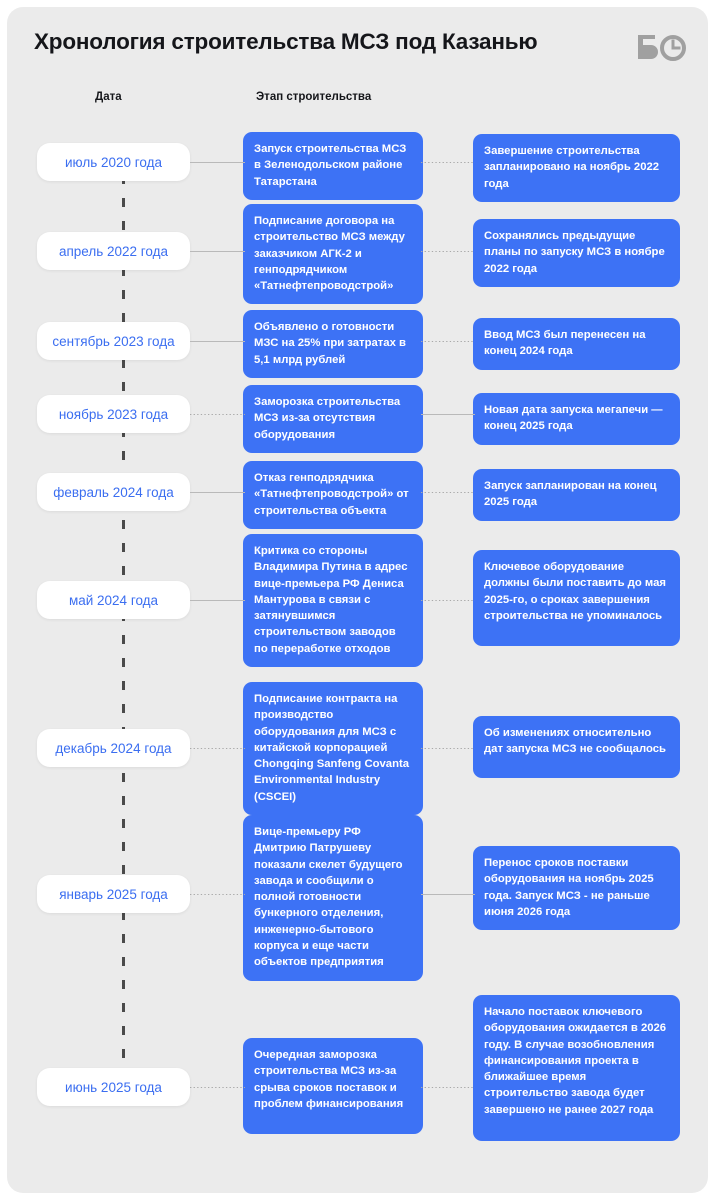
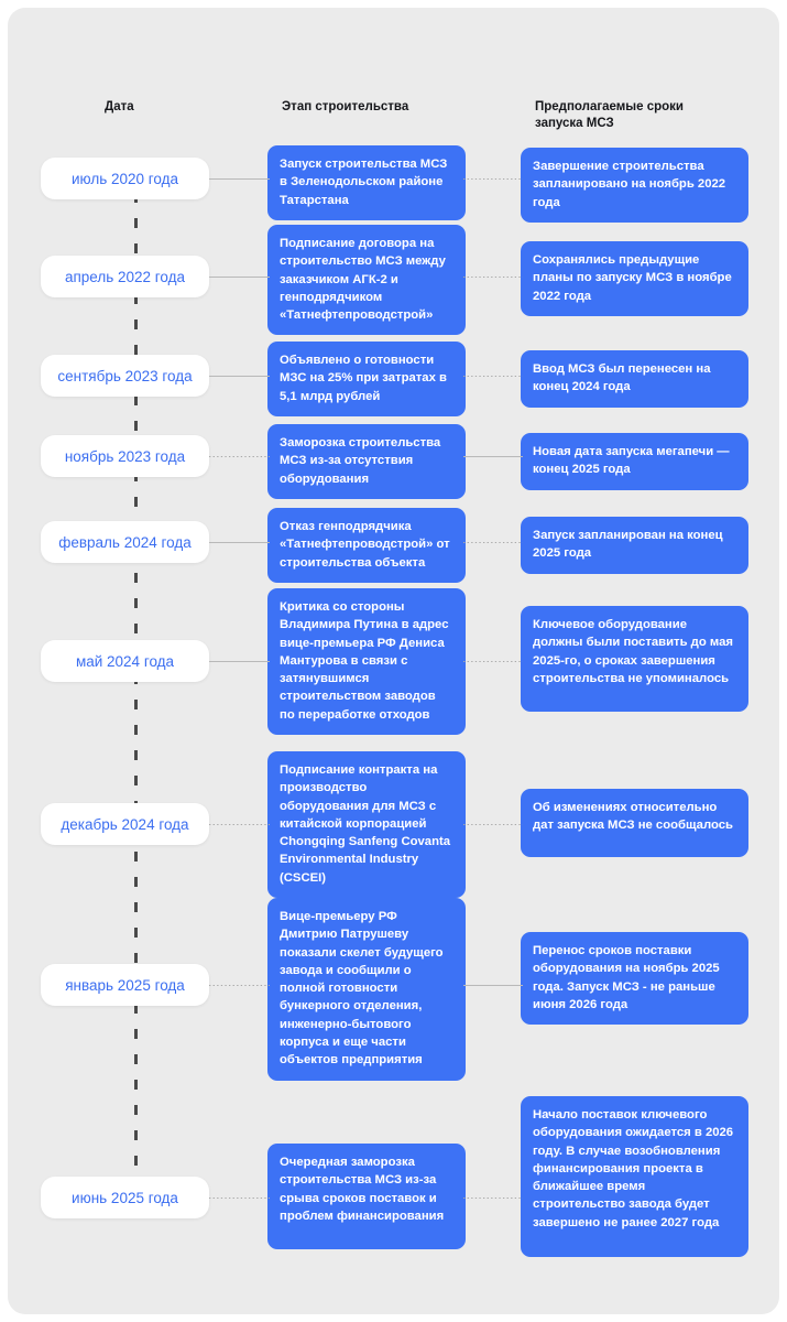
- Хронология строительства МСЗ под Казанью
  Дата
  Этап строительства
+ Предполагаемые сроки
+ запуска МСЗ
  июль 2020 года
  Запуск строительства МСЗ в Зеленодольском районе Татарстана
  Завершение строительства запланировано на ноябрь 2022 года
  апрель 2022 года
  Подписание договора на строительство МСЗ между заказчиком АГК-2 и генподрядчиком «Татнефтепроводстрой»
  Сохранялись предыдущие планы по запуску МСЗ в ноябре 2022 года
  сентябрь 2023 года
  Объявлено о готовности МЗС на 25% при затратах в 5,1 млрд рублей
  Ввод МСЗ был перенесен на конец 2024 года
  ноябрь 2023 года
  Заморозка строительства МСЗ из-за отсутствия оборудования
  Новая дата запуска мегапечи — конец 2025 года
  февраль 2024 года
  Отказ генподрядчика «Татнефтепроводстрой» от строительства объекта
  Запуск запланирован на конец 2025 года
  май 2024 года
  Критика со стороны Владимира Путина в адрес вице-премьера РФ Дениса Мантурова в связи с затянувшимся строительством заводов по переработке отходов
  Ключевое оборудование должны были поставить до мая 2025-го, о сроках завершения строительства не упоминалось
  декабрь 2024 года
  Подписание контракта на производство оборудования для МСЗ с китайской корпорацией Chongqing Sanfeng Covanta Environmental Industry (CSCEI)
  Об изменениях относительно дат запуска МСЗ не сообщалось
  январь 2025 года
  Вице-премьеру РФ Дмитрию Патрушеву показали скелет будущего завода и сообщили о полной готовности бункерного отделения, инженерно-бытового корпуса и еще части объектов предприятия
  Перенос сроков поставки оборудования на ноябрь 2025 года. Запуск МСЗ - не раньше июня 2026 года
  июнь 2025 года
  Очередная заморозка строительства МСЗ из-за срыва сроков поставок и проблем финансирования
  Начало поставок ключевого оборудования ожидается в 2026 году. В случае возобновления финансирования проекта в ближайшее время строительство завода будет завершено не ранее 2027 года
